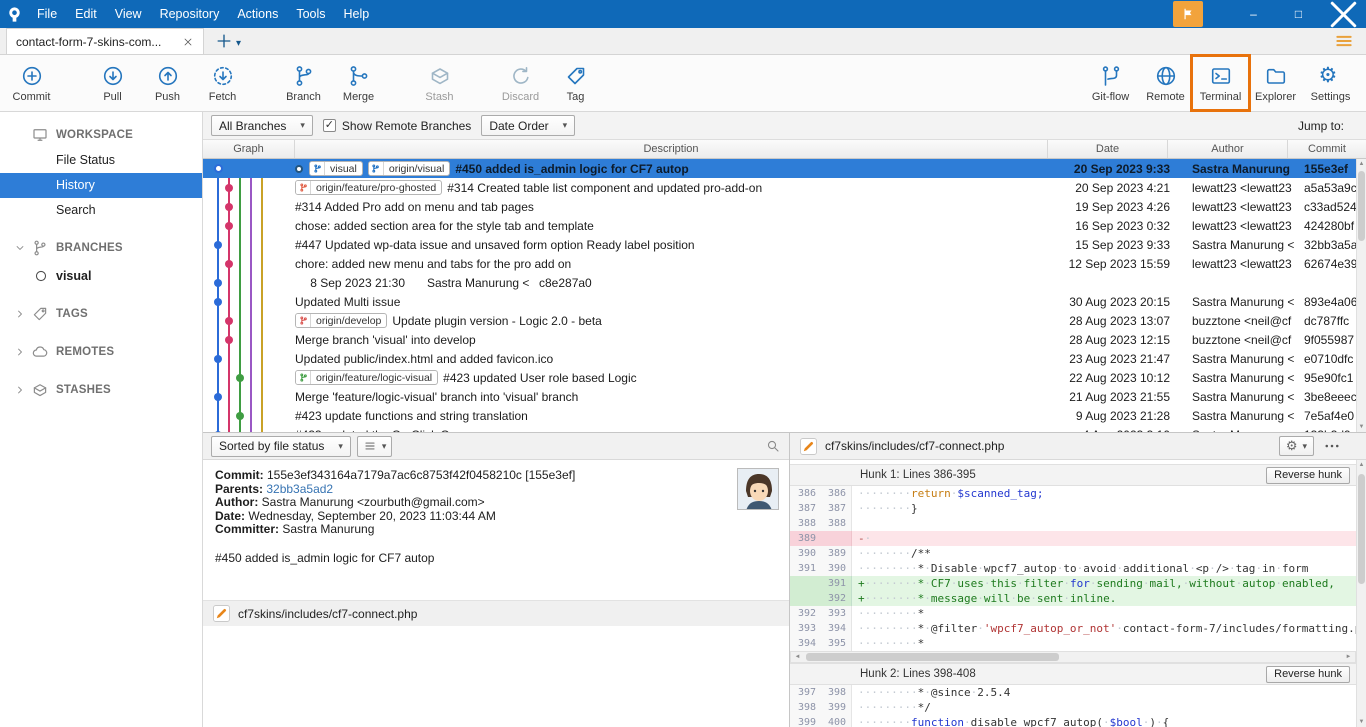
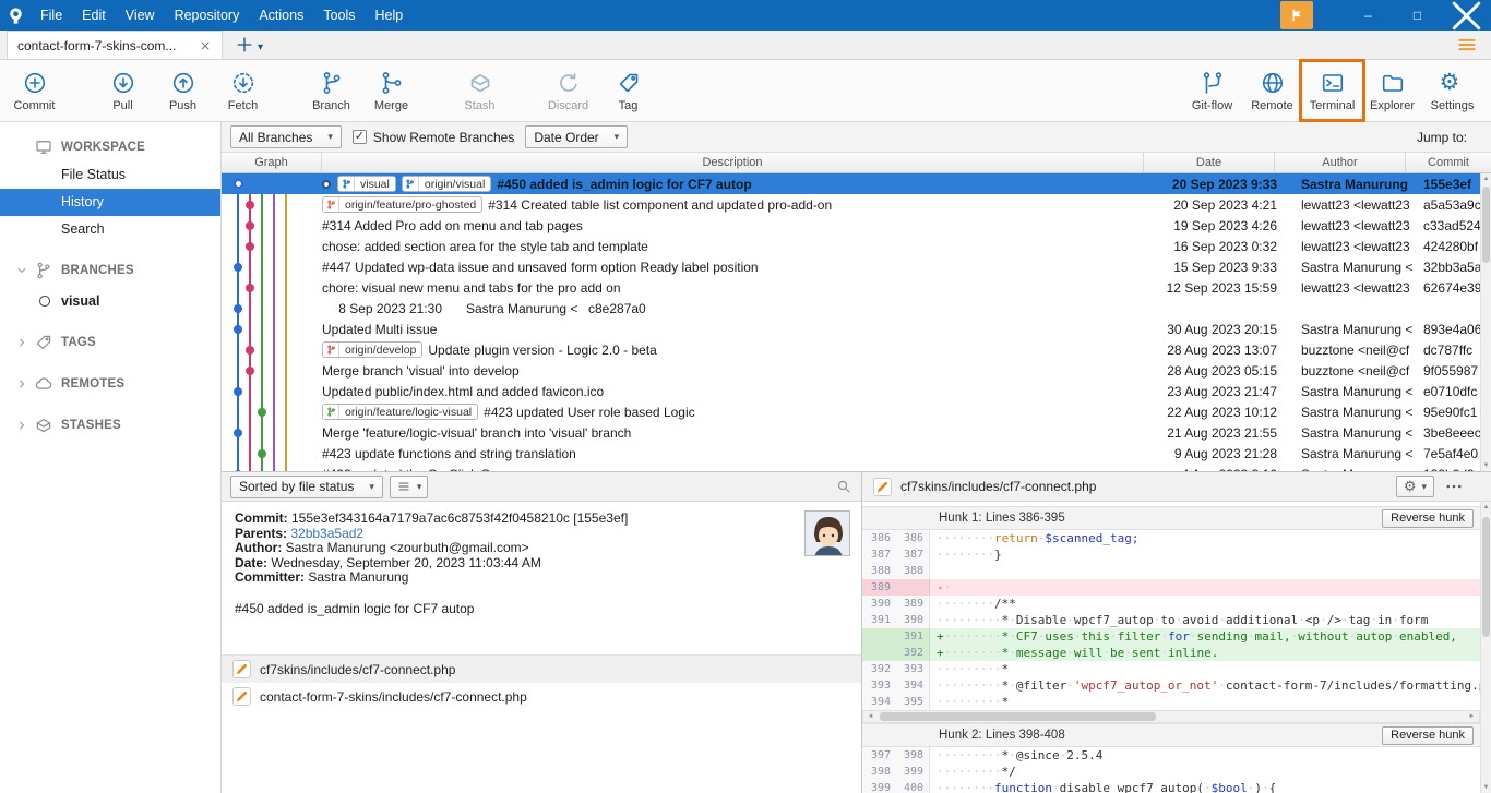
  File
  Edit
  View
  Repository
  Actions
  Tools
  Help
  –
  □
  contact-form-7-skins-com...
  ▾
  Commit
  Pull
  Push
  Fetch
  Branch
  Merge
  Stash
  Discard
  Tag
  Git-flow
  Remote
  Terminal
  Explorer
  ⚙
  Settings
  WORKSPACE
  File Status
  History
  Search
  BRANCHES
  visual
  TAGS
  REMOTES
  STASHES
  All Branches
  ▾
  ✓
  Show Remote Branches
  Date Order
  ▾
  Jump to:
  Graph
  Description
  Date
  Author
  Commit
  visual
  origin/visual
  #450 added is_admin logic for CF7 autop
  20 Sep 2023 9:33
  Sastra Manurung
  155e3ef
  origin/feature/pro-ghosted
  #314 Created table list component and updated pro-add-on
  20 Sep 2023 4:21
  lewatt23 <lewatt23
  a5a53a9c
  #314 Added Pro add on menu and tab pages
  19 Sep 2023 4:26
  lewatt23 <lewatt23
  c33ad524
  chose: added section area for the style tab and template
  16 Sep 2023 0:32
  lewatt23 <lewatt23
  424280bf
  #447 Updated wp-data issue and unsaved form option Ready label position
  15 Sep 2023 9:33
  Sastra Manurung <
  32bb3a5a
- chore: added new menu and tabs for the pro add on
+ chore: visual new menu and tabs for the pro add on
  12 Sep 2023 15:59
  lewatt23 <lewatt23
  62674e39
  8 Sep 2023 21:30
  Sastra Manurung <
  c8e287a0
  Updated Multi issue
  30 Aug 2023 20:15
  Sastra Manurung <
  893e4a06
  origin/develop
  Update plugin version - Logic 2.0 - beta
  28 Aug 2023 13:07
  buzztone <neil@cf
  dc787ffc
  Merge branch 'visual' into develop
- 28 Aug 2023 12:15
+ 28 Aug 2023 05:15
  buzztone <neil@cf
  9f055987
  Updated public/index.html and added favicon.ico
  23 Aug 2023 21:47
  Sastra Manurung <
  e0710dfc
  origin/feature/logic-visual
  #423 updated User role based Logic
  22 Aug 2023 10:12
  Sastra Manurung <
  95e90fc1
  Merge 'feature/logic-visual' branch into 'visual' branch
  21 Aug 2023 21:55
  Sastra Manurung <
  3be8eeec
  #423 update functions and string translation
  9 Aug 2023 21:28
  Sastra Manurung <
  7e5af4e0
  Sorted by file status
  ▾
  ▾
  Commit: 155e3ef343164a7179a7ac6c8753f42f0458210c [155e3ef]
  Parents: 32bb3a5ad2
  Author: Sastra Manurung <zourbuth@gmail.com>
  Date: Wednesday, September 20, 2023 11:03:44 AM
  Committer: Sastra Manurung
  #450 added is_admin logic for CF7 autop
  cf7skins/includes/cf7-connect.php
+ contact-form-7-skins/includes/cf7-connect.php
  cf7skins/includes/cf7-connect.php
  ⚙
  ▾
  Hunk 1: Lines 386-395
  Reverse hunk
  386
  386
  ········return·$scanned_tag;
  387
  387
  ········}
  388
  388
  389
  -·
  390
  389
  ········/**
  391
  390
  ·········*·Disable·wpcf7_autop·to·avoid·additional·<p·/>·tag·in·form
  391
  +········*·CF7·uses·this·filter·for·sending·mail,·without·autop·enabled,
  392
  +········*·message·will·be·sent·inline.
  392
  393
  ·········*
  393
  394
  ·········*·@filter·'wpcf7_autop_or_not'·contact-form-7/includes/formatting.
  394
  395
  ·········*
  Hunk 2: Lines 398-408
  Reverse hunk
  397
  398
  ·········*·@since·2.5.4
  398
  399
  ·········*/
  399
  400
  ········function·disable_wpcf7_autop(·$bool·)·{
